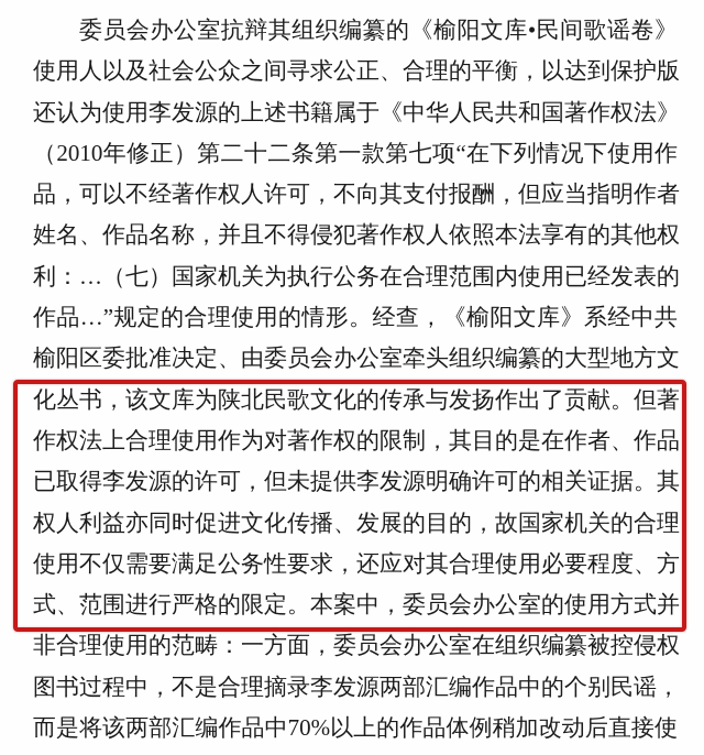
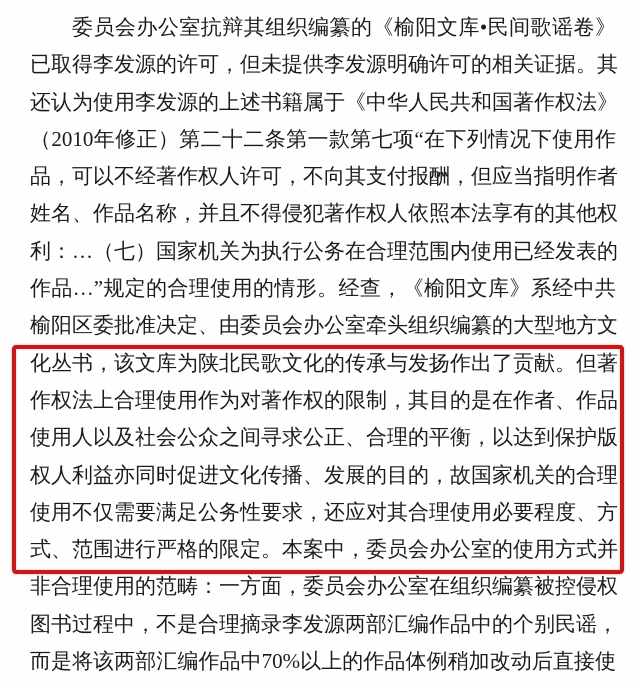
  委员会办公室抗辩其组织编纂的《榆阳文库•民间歌谣卷》
- 使用人以及社会公众之间寻求公正、合理的平衡，以达到保护版
+ 已取得李发源的许可，但未提供李发源明确许可的相关证据。其
  还认为使用李发源的上述书籍属于《中华人民共和国著作权法》
  （2010年修正）第二十二条第一款第七项“在下列情况下使用作
  品，可以不经著作权人许可，不向其支付报酬，但应当指明作者
  姓名、作品名称，并且不得侵犯著作权人依照本法享有的其他权
  利：…（七）国家机关为执行公务在合理范围内使用已经发表的
  作品…”规定的合理使用的情形。经查，《榆阳文库》系经中共
  榆阳区委批准决定、由委员会办公室牵头组织编纂的大型地方文
  化丛书，该文库为陕北民歌文化的传承与发扬作出了贡献。但著
  作权法上合理使用作为对著作权的限制，其目的是在作者、作品
- 已取得李发源的许可，但未提供李发源明确许可的相关证据。其
+ 使用人以及社会公众之间寻求公正、合理的平衡，以达到保护版
  权人利益亦同时促进文化传播、发展的目的，故国家机关的合理
  使用不仅需要满足公务性要求，还应对其合理使用必要程度、方
  式、范围进行严格的限定。本案中，委员会办公室的使用方式并
  非合理使用的范畴：一方面，委员会办公室在组织编纂被控侵权
  图书过程中，不是合理摘录李发源两部汇编作品中的个别民谣，
  而是将该两部汇编作品中70%以上的作品体例稍加改动后直接使
